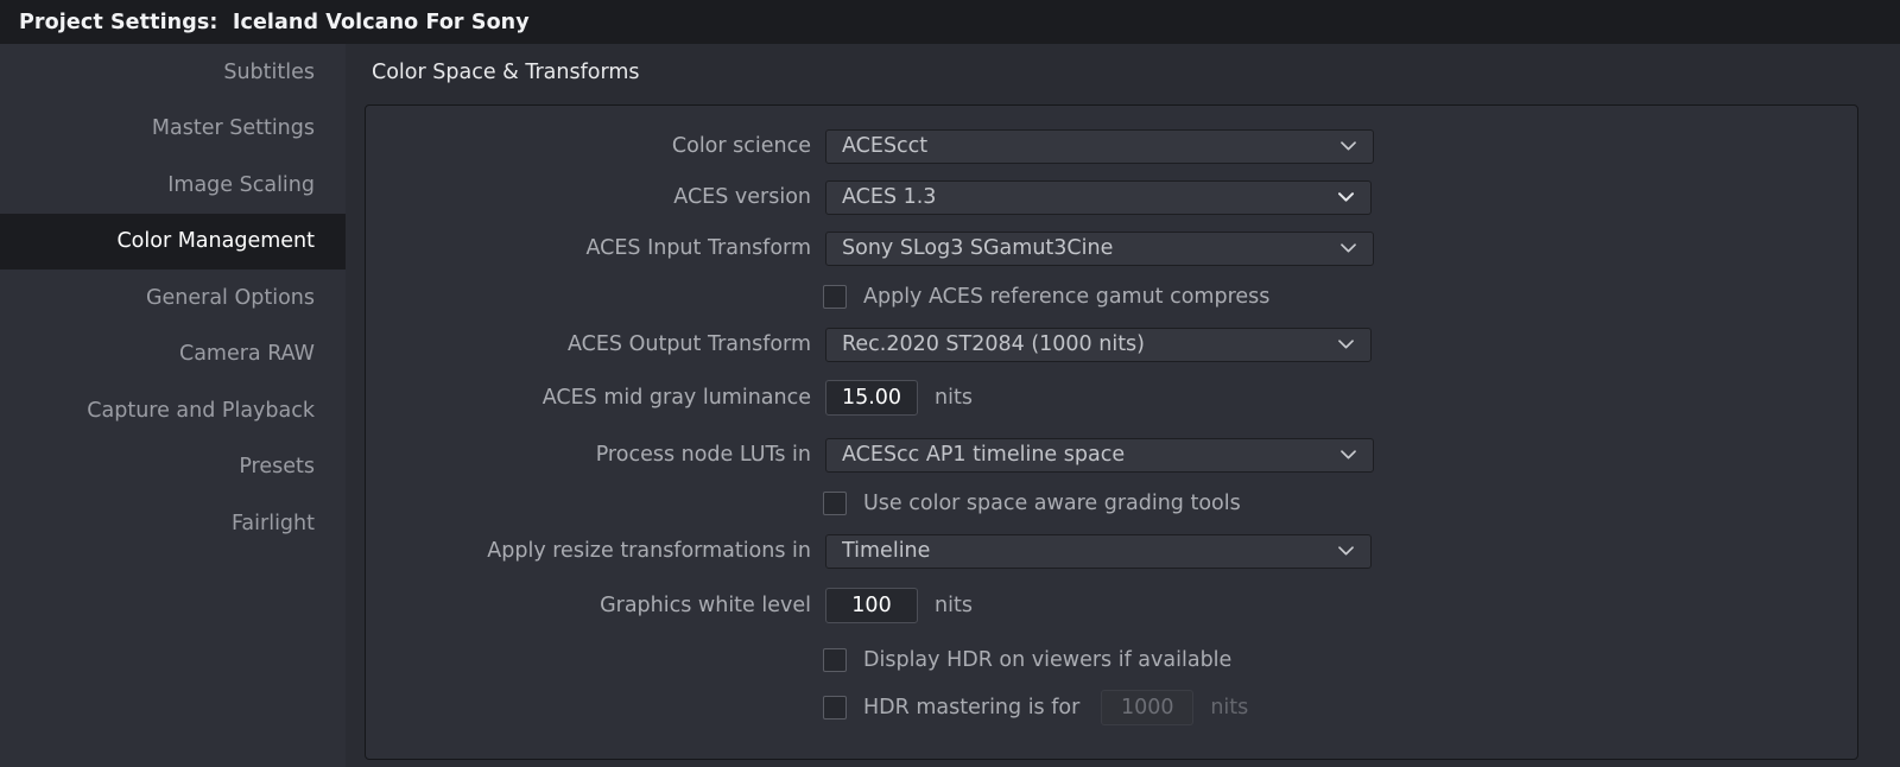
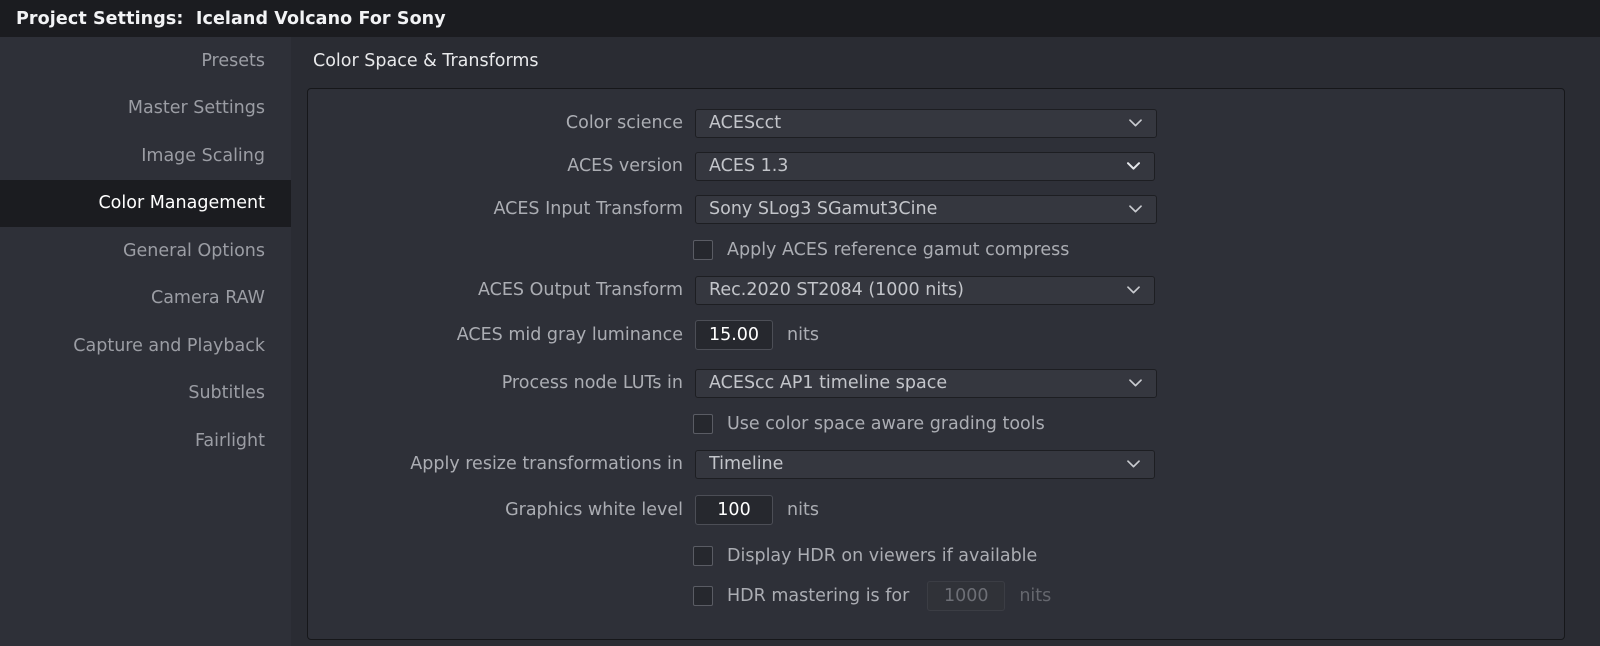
  Project Settings: Iceland Volcano For Sony
- Subtitles
+ Presets
  Master Settings
  Image Scaling
  Color Management
  General Options
  Camera RAW
  Capture and Playback
- Presets
+ Subtitles
  Fairlight
  Color Space & Transforms
  Color science
  ACEScct
  ACES version
  ACES 1.3
  ACES Input Transform
  Sony SLog3 SGamut3Cine
  Apply ACES reference gamut compress
  ACES Output Transform
  Rec.2020 ST2084 (1000 nits)
  ACES mid gray luminance
  15.00
  nits
  Process node LUTs in
  ACEScc AP1 timeline space
  Use color space aware grading tools
  Apply resize transformations in
  Timeline
  Graphics white level
  100
  nits
  Display HDR on viewers if available
  HDR mastering is for
  1000
  nits
